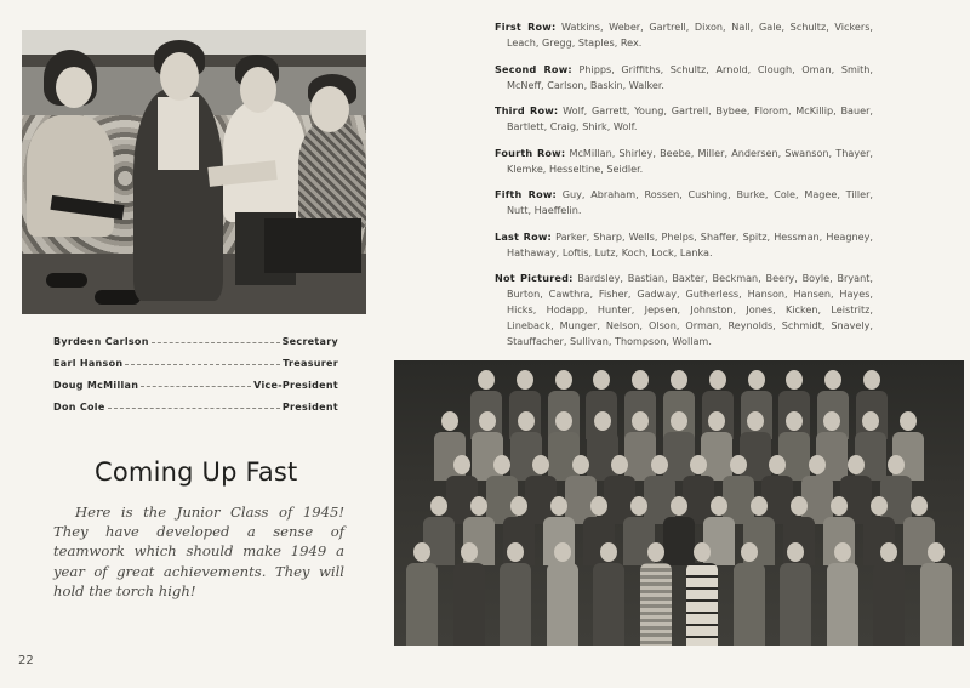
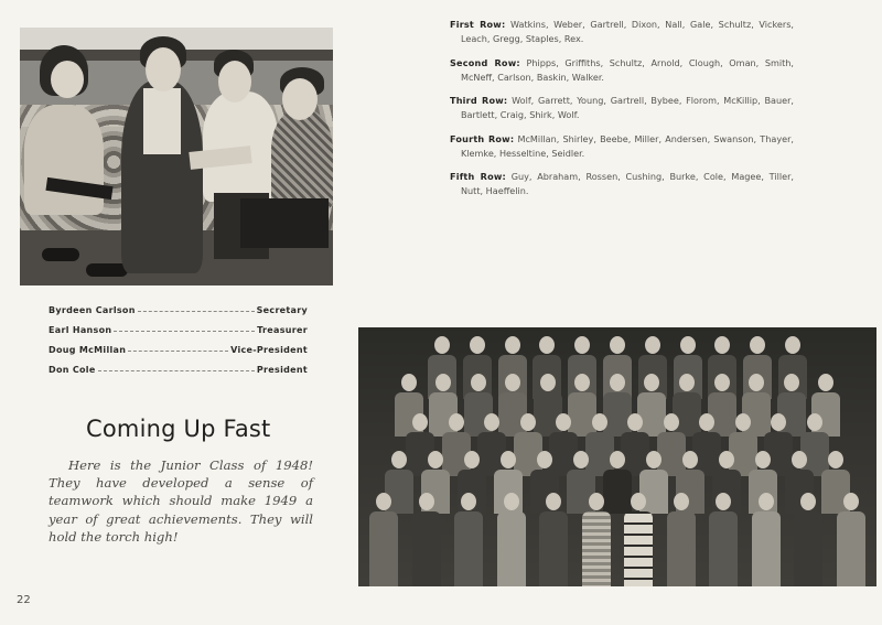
  Byrdeen Carlson
  Secretary
  Earl Hanson
  Treasurer
  Doug McMillan
  Vice-President
  Don Cole
  President
  Coming Up Fast
- Here is the Junior Class of 1945! They have developed a sense of teamwork which should make 1949 a year of great achievements. They will hold the torch high!
+ Here is the Junior Class of 1948! They have developed a sense of teamwork which should make 1949 a year of great achievements. They will hold the torch high!
  22
  First Row: Watkins, Weber, Gartrell, Dixon, Nall, Gale, Schultz, Vickers, Leach, Gregg, Staples, Rex.
  Second Row: Phipps, Griffiths, Schultz, Arnold, Clough, Oman, Smith, McNeff, Carlson, Baskin, Walker.
  Third Row: Wolf, Garrett, Young, Gartrell, Bybee, Florom, McKillip, Bauer, Bartlett, Craig, Shirk, Wolf.
  Fourth Row: McMillan, Shirley, Beebe, Miller, Andersen, Swanson, Thayer, Klemke, Hesseltine, Seidler.
  Fifth Row: Guy, Abraham, Rossen, Cushing, Burke, Cole, Magee, Tiller, Nutt, Haeffelin.
- Last Row: Parker, Sharp, Wells, Phelps, Shaffer, Spitz, Hessman, Heagney, Hathaway, Loftis, Lutz, Koch, Lock, Lanka.
- Not Pictured: Bardsley, Bastian, Baxter, Beckman, Beery, Boyle, Bryant, Burton, Cawthra, Fisher, Gadway, Gutherless, Hanson, Hansen, Hayes, Hicks, Hodapp, Hunter, Jepsen, Johnston, Jones, Kicken, Leistritz, Lineback, Munger, Nelson, Olson, Orman, Reynolds, Schmidt, Snavely, Stauffacher, Sullivan, Thompson, Wollam.
